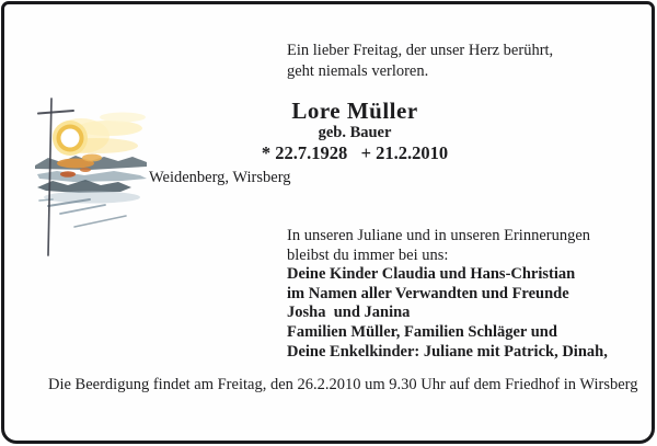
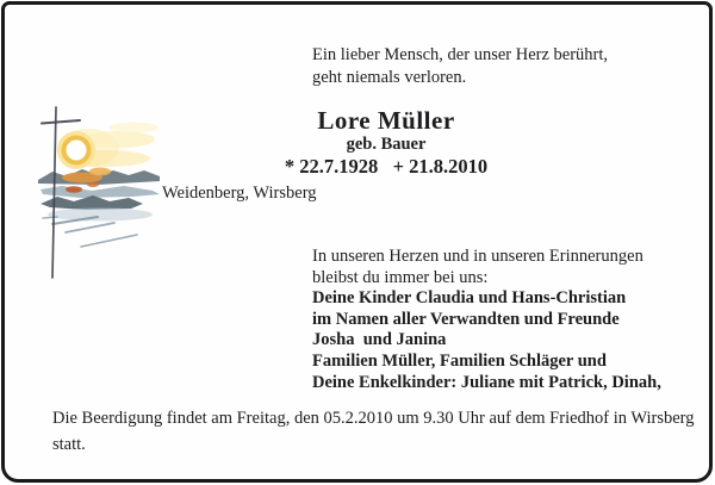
- Ein lieber Freitag, der unser Herz berührt,
+ Ein lieber Mensch, der unser Herz berührt,
  geht niemals verloren.
  Lore Müller
  geb. Bauer
- * 22.7.1928 + 21.2.2010
+ * 22.7.1928 + 21.8.2010
  Weidenberg, Wirsberg
- In unseren Juliane und in unseren Erinnerungen
+ In unseren Herzen und in unseren Erinnerungen
  bleibst du immer bei uns:
  Deine Kinder Claudia und Hans-Christian
  im Namen aller Verwandten und Freunde
  Josha und Janina
  Familien Müller, Familien Schläger und
  Deine Enkelkinder: Juliane mit Patrick, Dinah,
- Die Beerdigung findet am Freitag, den 26.2.2010 um 9.30 Uhr auf dem Friedhof in Wirsberg
+ Die Beerdigung findet am Freitag, den 05.2.2010 um 9.30 Uhr auf dem Friedhof in Wirsberg
+ statt.
